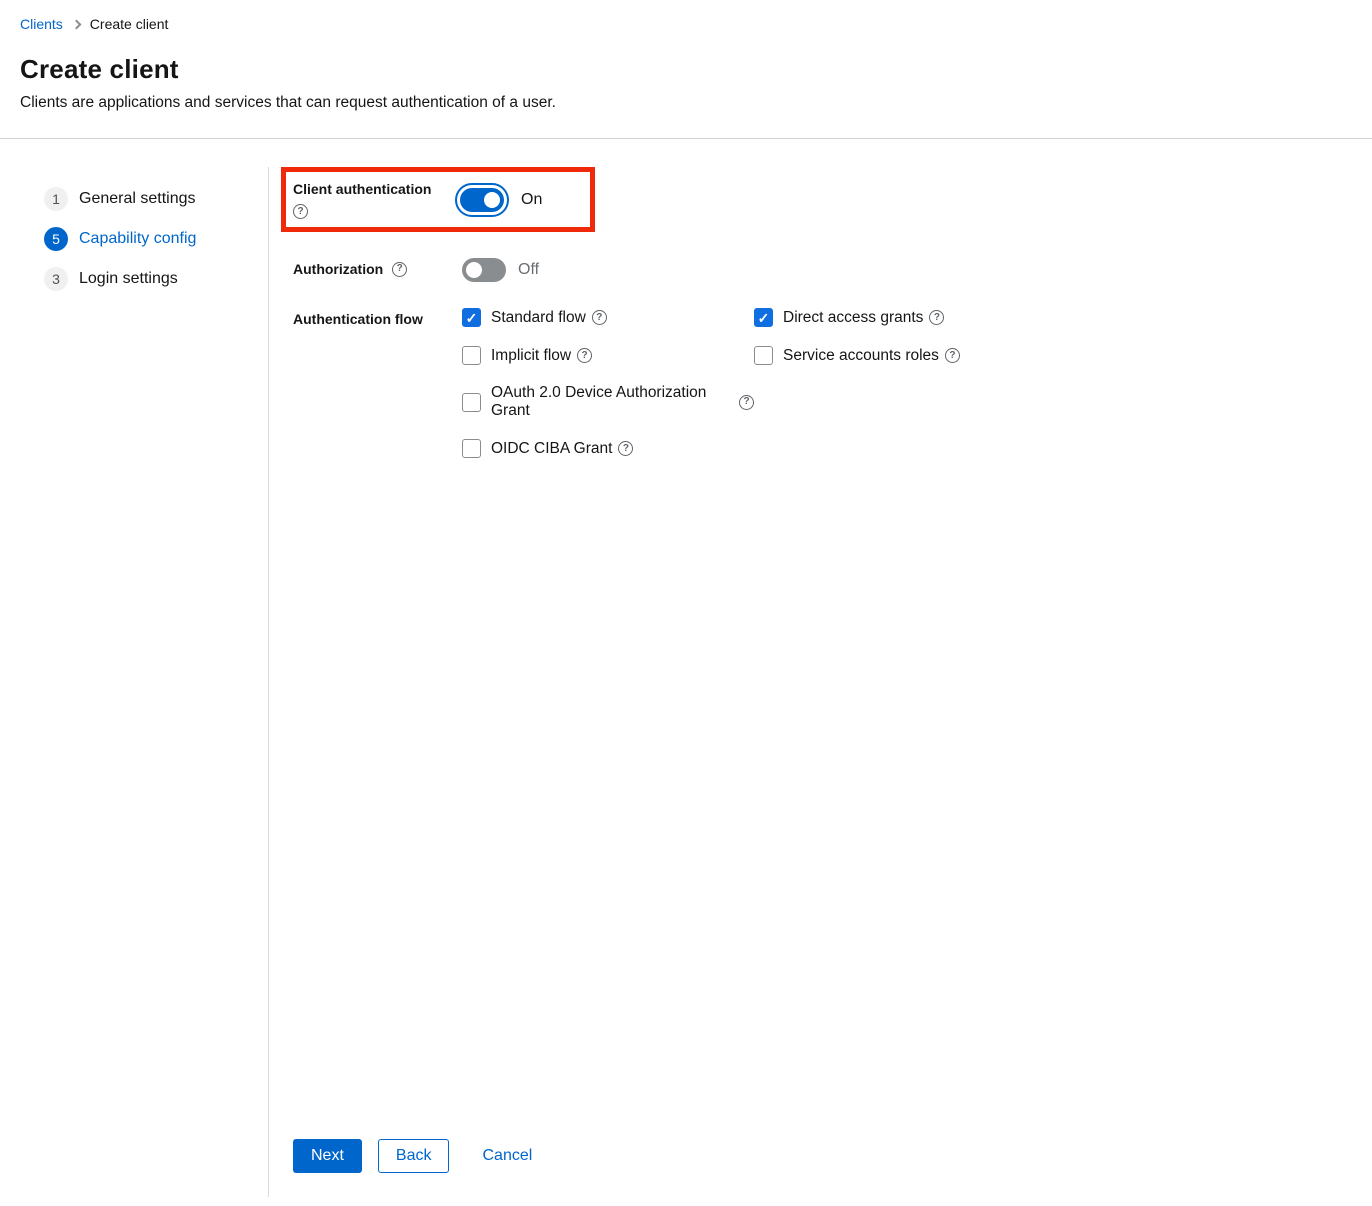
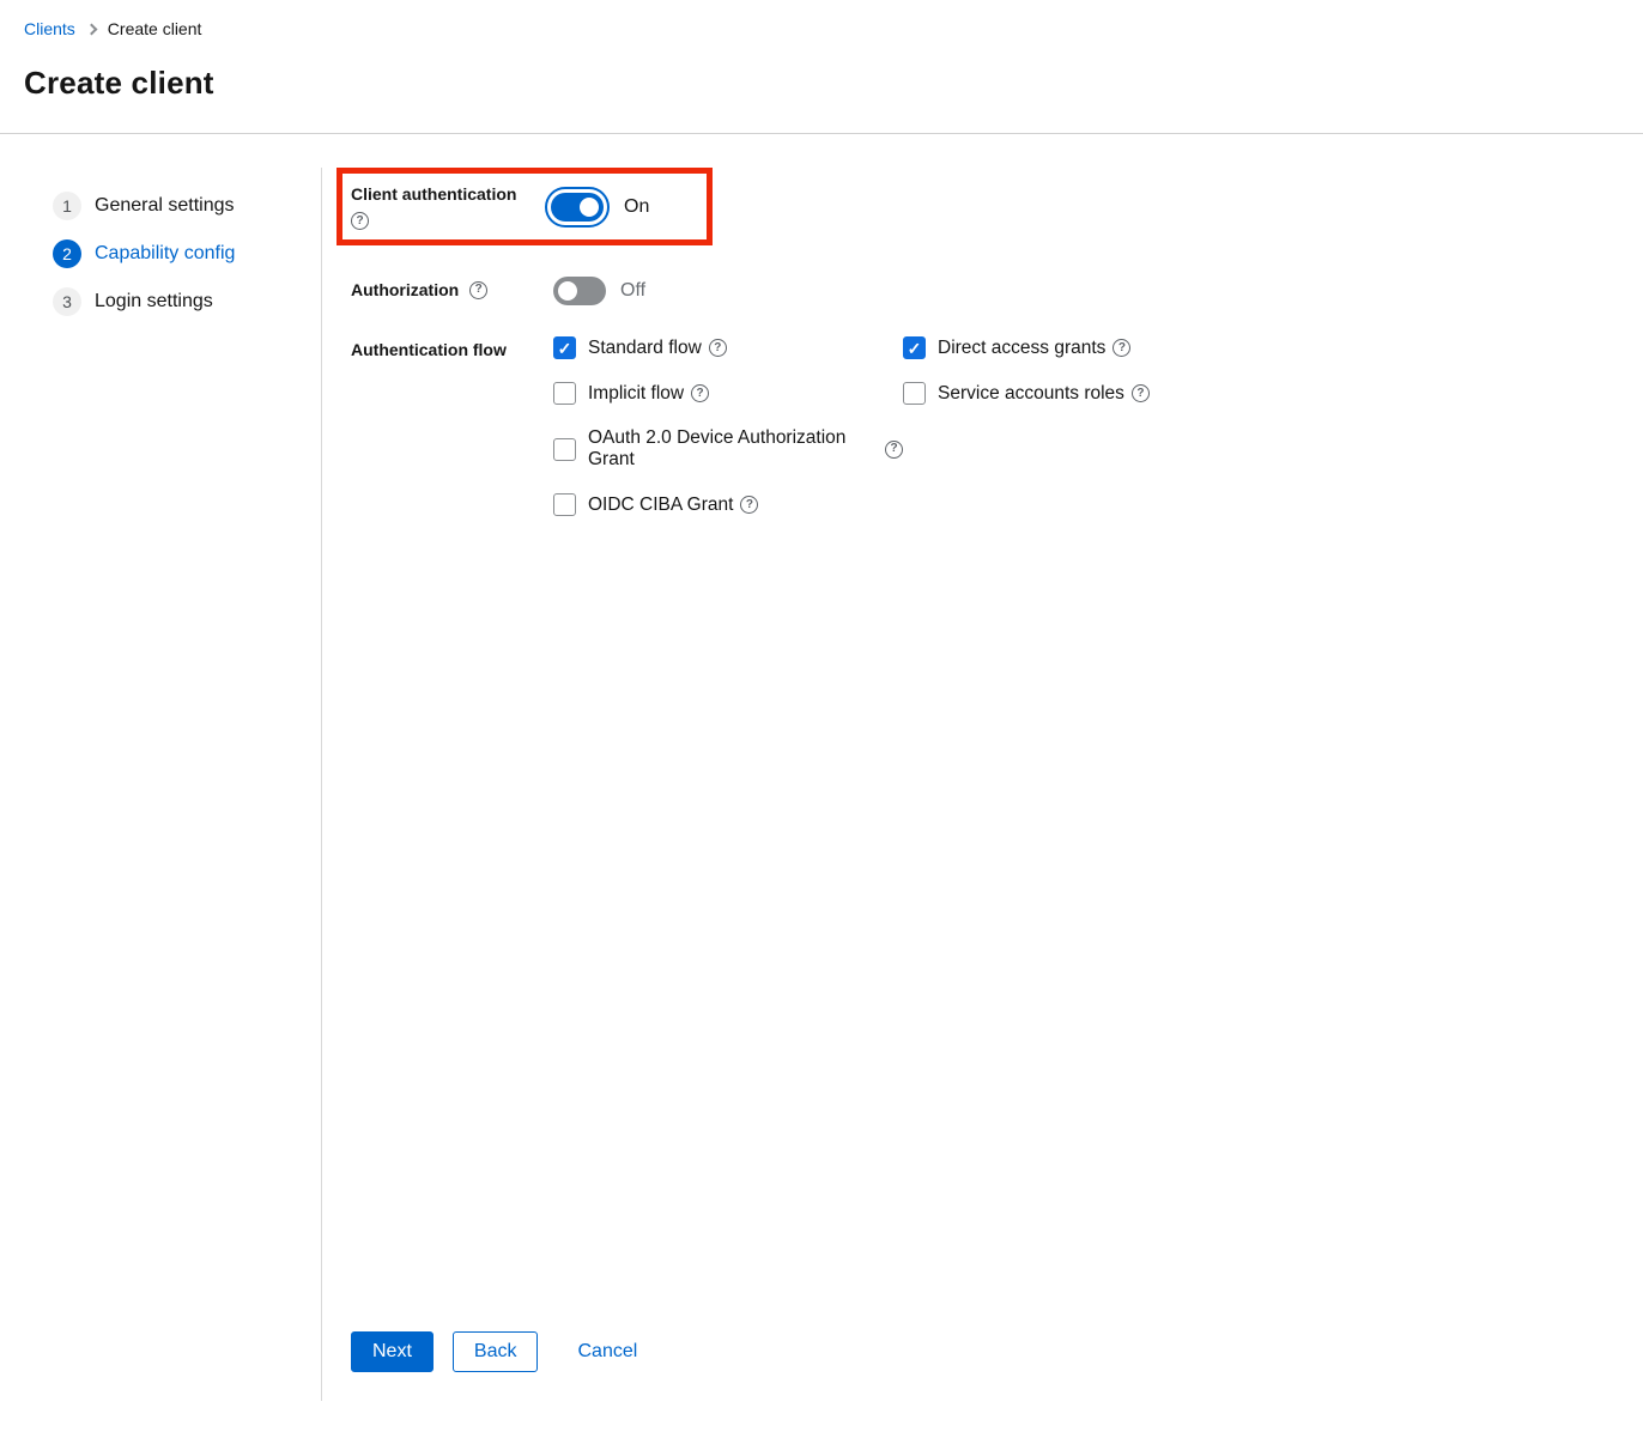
  Clients
  Create client
  Create client
- Clients are applications and services that can request authentication of a user.
  1
  General settings
- 5
+ 2
  Capability config
  3
  Login settings
  Client authentication
  On
  Authorization
  Off
  Authentication flow
  Standard flow
  Direct access grants
  Implicit flow
  Service accounts roles
  OAuth 2.0 Device Authorization Grant
  OIDC CIBA Grant
  Next
  Back
  Cancel
